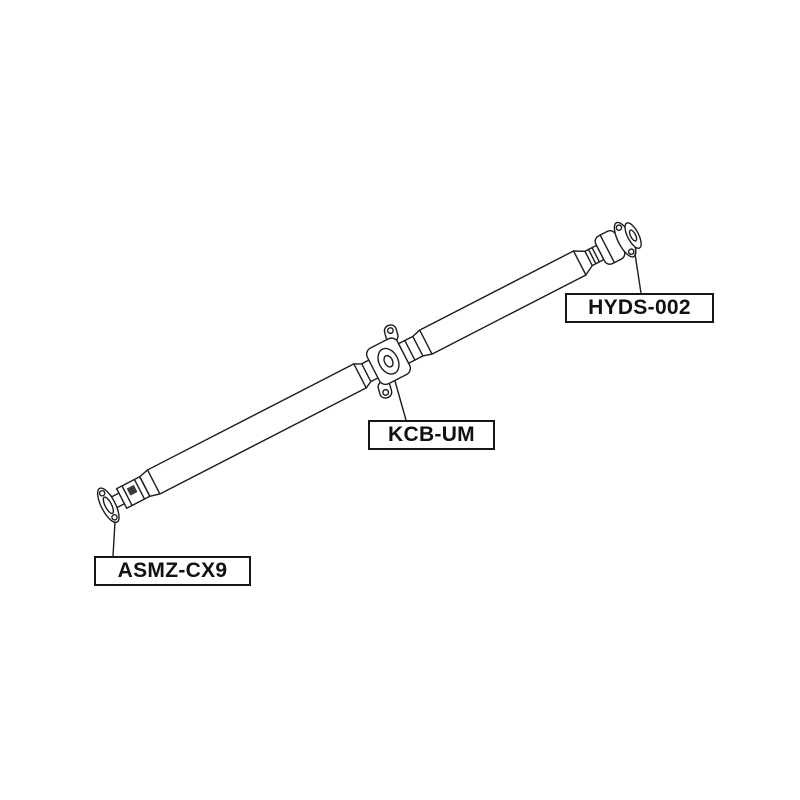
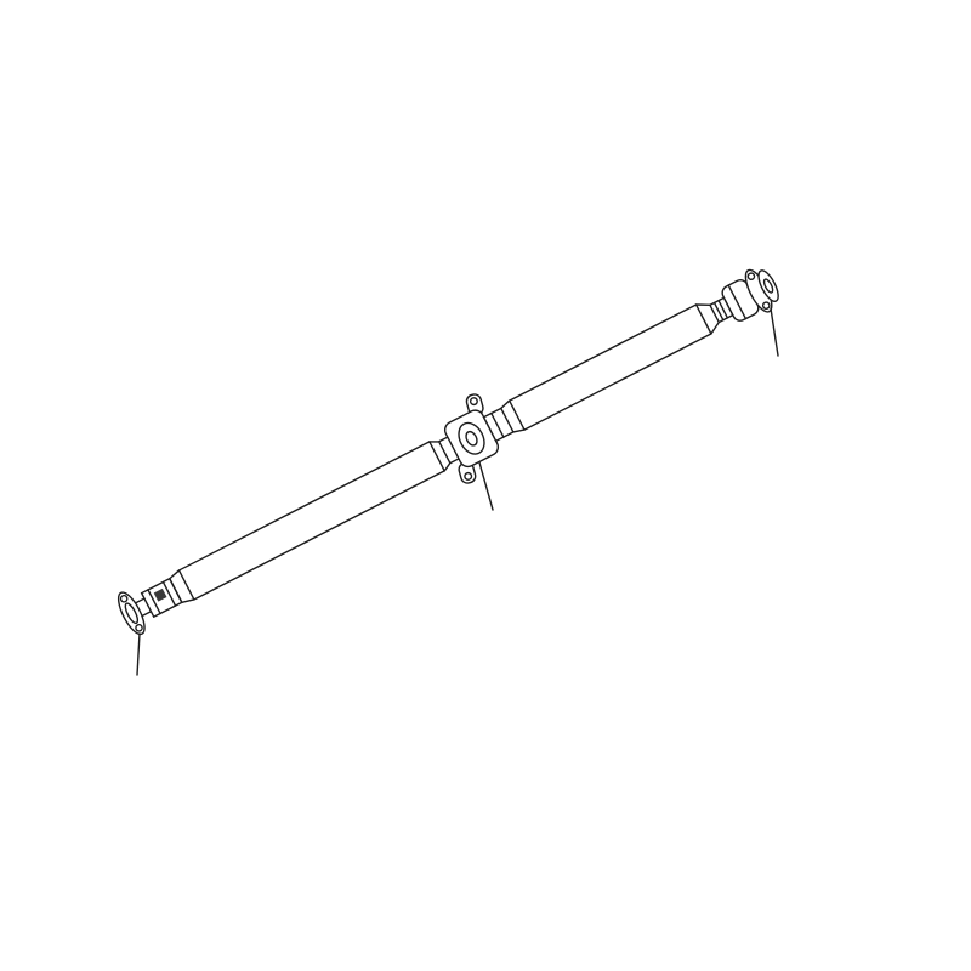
- HYDS-002
- KCB-UM
- ASMZ-CX9
